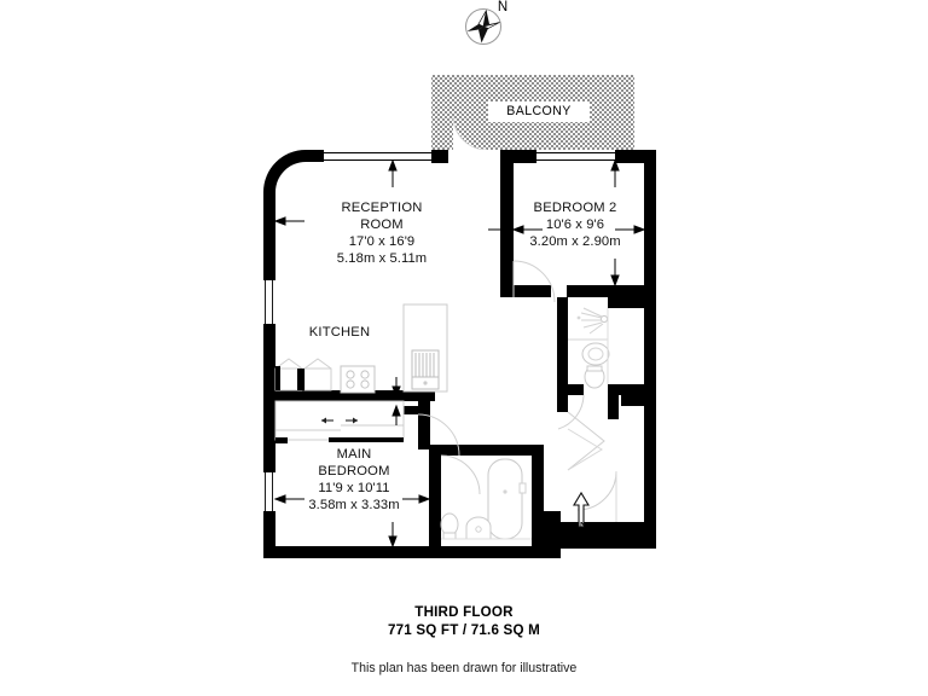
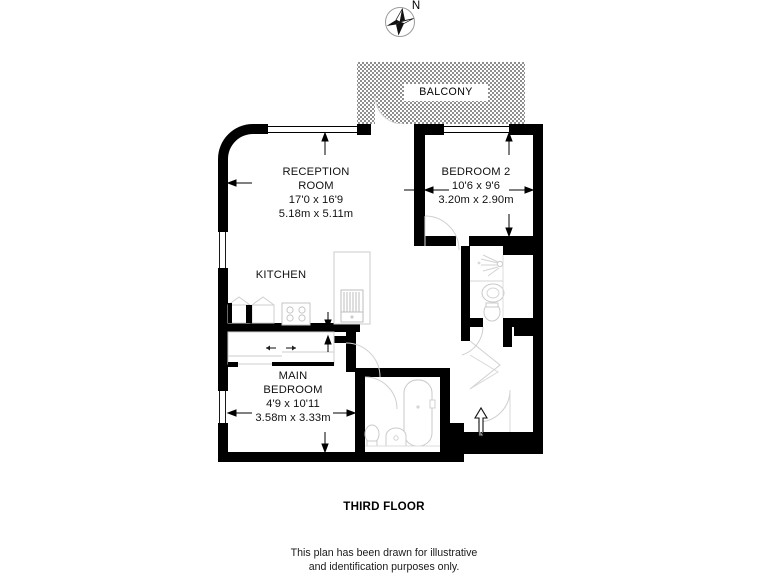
  N
  BALCONY
  RECEPTION
  ROOM
  17'0 x 16'9
  5.18m x 5.11m
  BEDROOM 2
  10'6 x 9'6
  3.20m x 2.90m
  KITCHEN
  MAIN
  BEDROOM
- 11'9 x 10'11
+ 4'9 x 10'11
  3.58m x 3.33m
  IN
  THIRD FLOOR
- 771 SQ FT / 71.6 SQ M
  This plan has been drawn for illustrative
+ and identification purposes only.
